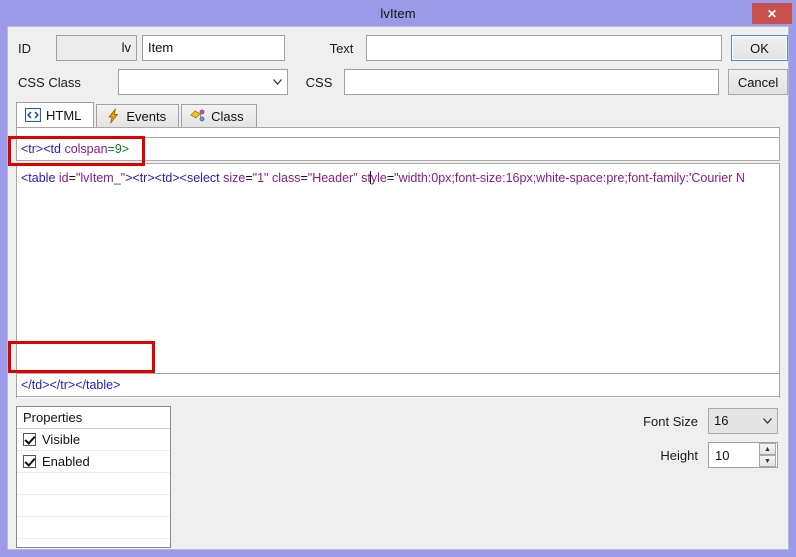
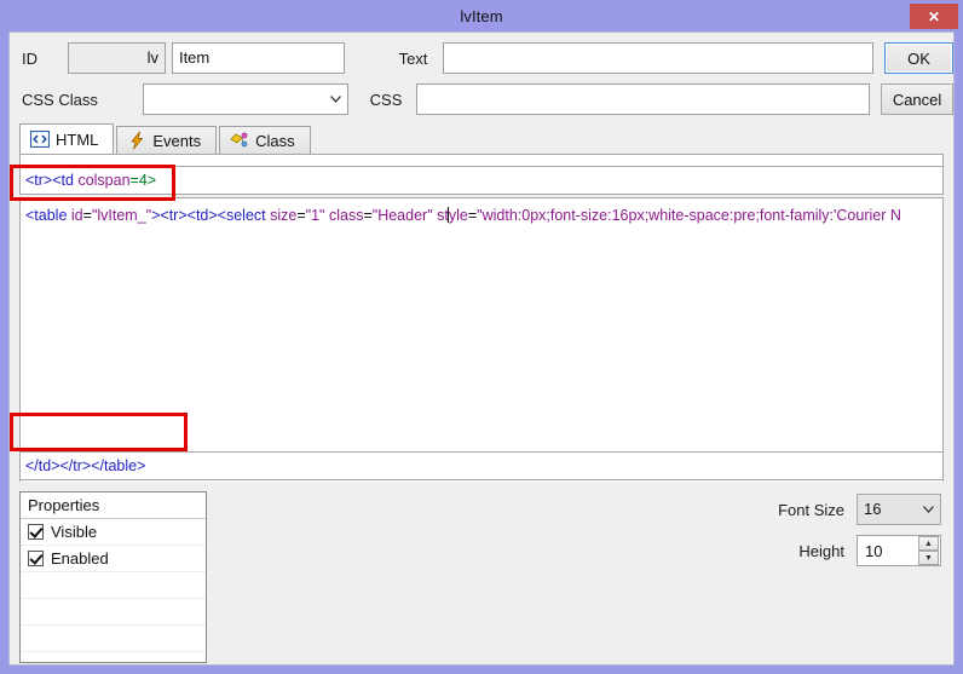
  lvItem
  ✕
  ID
  lv
  Item
  Text
  OK
  CSS Class
  CSS
  Cancel
  HTML
  Events
  Class
- <tr><td colspan=9>
+ <tr><td colspan=4>
  <table id="lvItem_"><tr><td><select size="1" class="Header" style="width:0px;font-size:16px;white-space:pre;font-family:'Courier N
  </td></tr></table>
  Properties
  Visible
  Enabled
  Font Size
  16
  Height
  10
